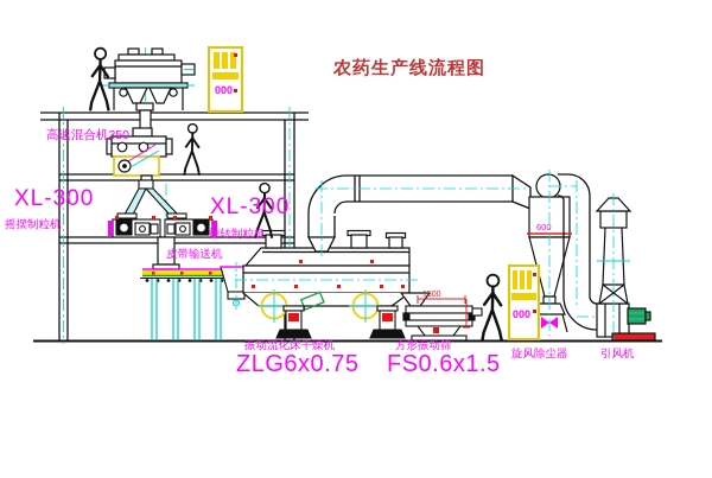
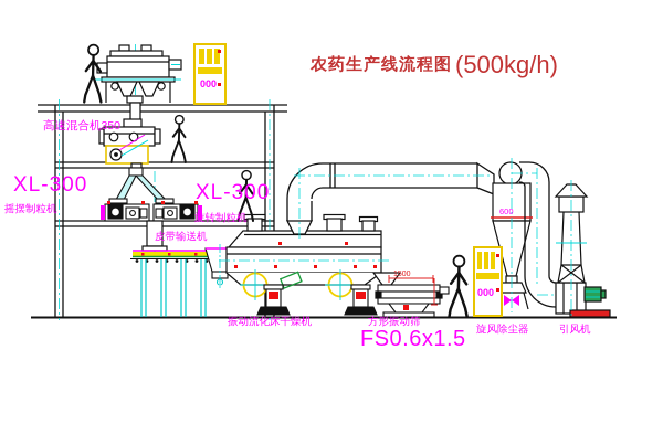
  000
  600
  000
  农药生产线流程图
+ (500kg/h)
  高速混合机350
  XL-300
  摇摆制粒机
  XL-300
  旋转制粒机
  皮带输送机
  振动流化床干燥机
- ZLG6x0.75
  方形振动筛
  FS0.6x1.5
  旋风除尘器
  引风机
